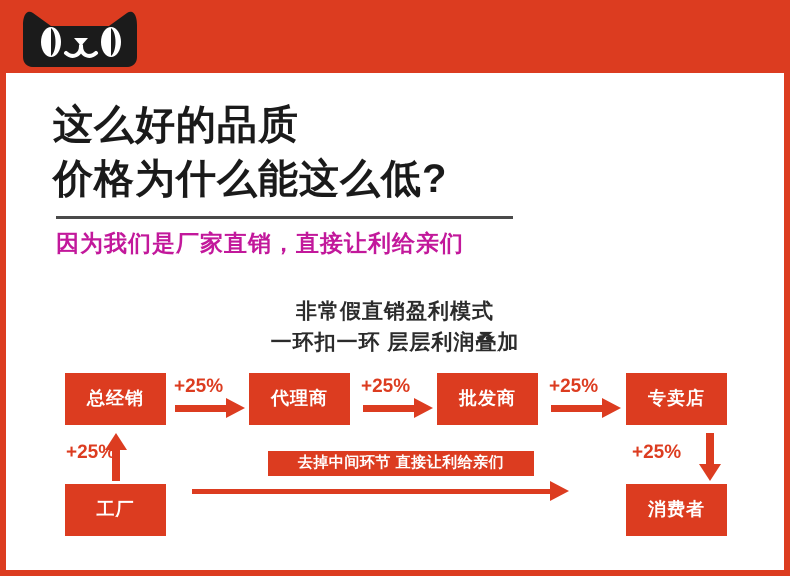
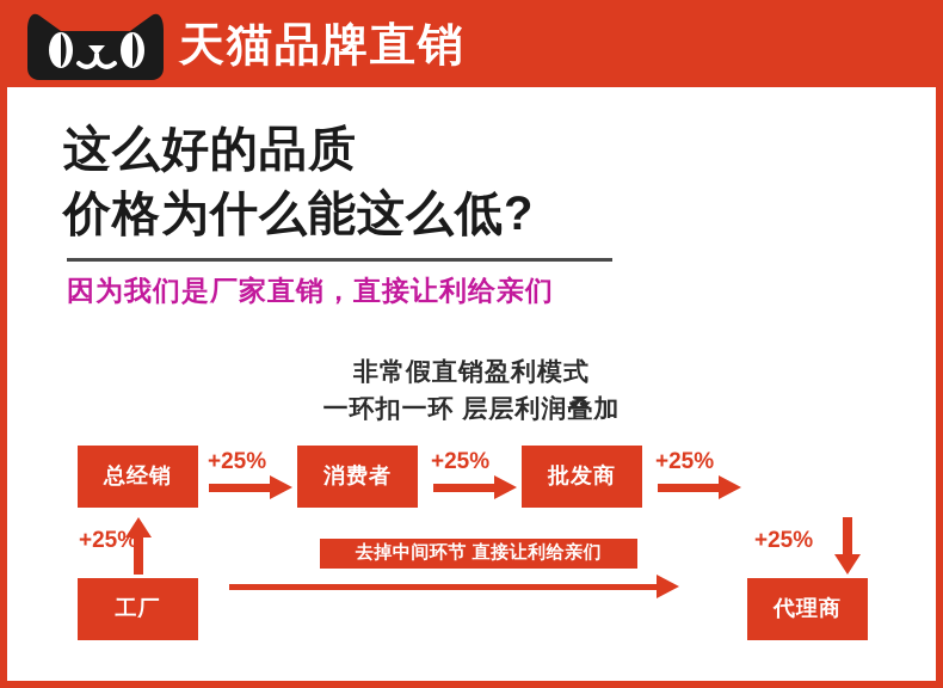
+ 天猫品牌直销
  这么好的品质
  价格为什么能这么低?
  因为我们是厂家直销，直接让利给亲们
  非常假直销盈利模式
  一环扣一环 层层利润叠加
  总经销
- 代理商
+ 消费者
  批发商
- 专卖店
  工厂
- 消费者
+ 代理商
  +25%
  +25%
  +25%
  +25%
  +25%
  去掉中间环节 直接让利给亲们
